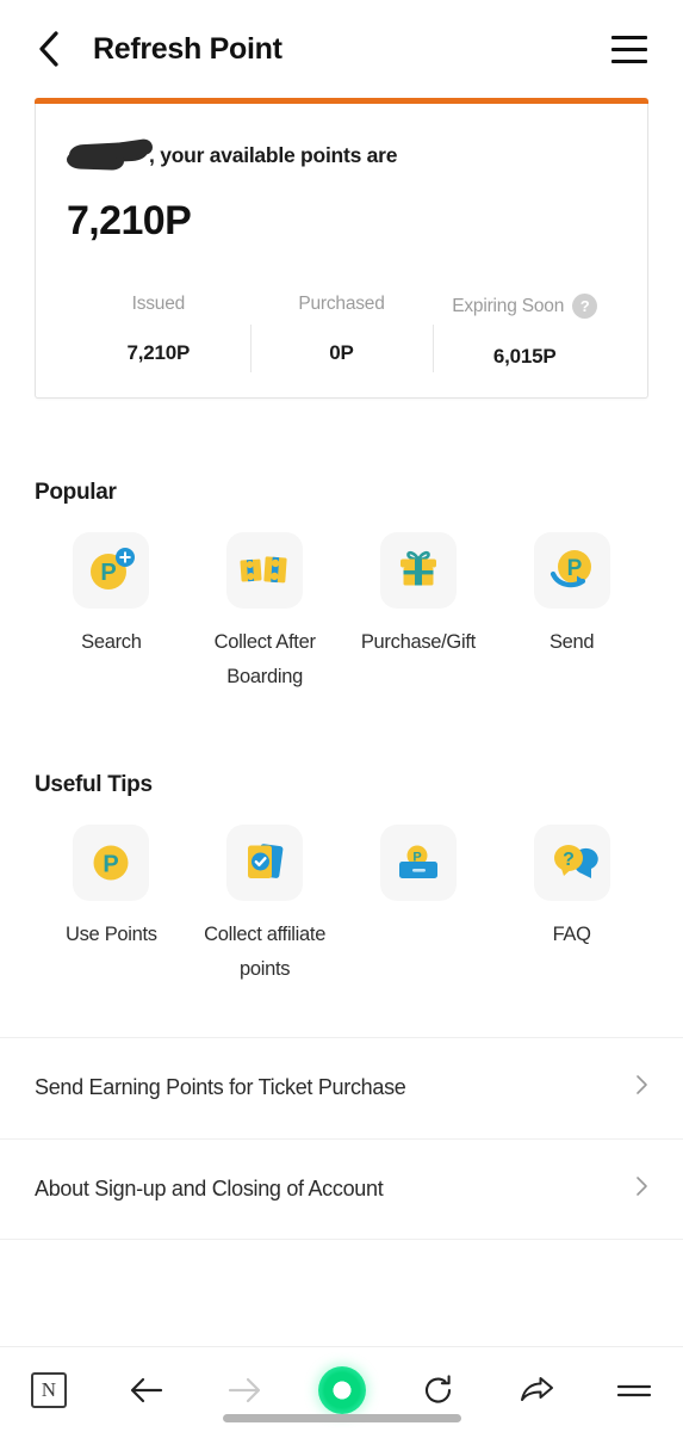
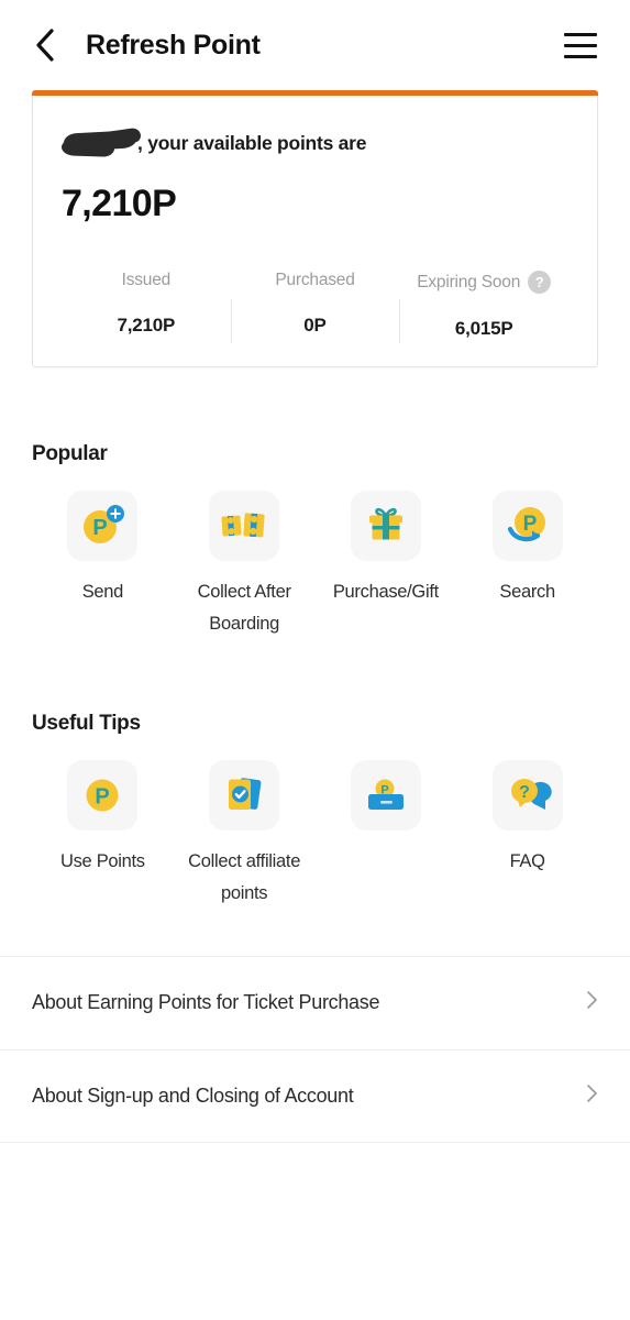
  Refresh Point
  , your available points are
  7,210P
  Issued
  7,210P
  Purchased
  0P
  Expiring Soon
  ?
  6,015P
  Popular
  P
- Search
+ Send
  Collect After Boarding
  Purchase/Gift
  P
- Send
+ Search
  Useful Tips
  P
  Use Points
  Collect affiliate points
  P
  ?
  FAQ
- Send Earning Points for Ticket Purchase
+ About Earning Points for Ticket Purchase
  About Sign-up and Closing of Account
- N
